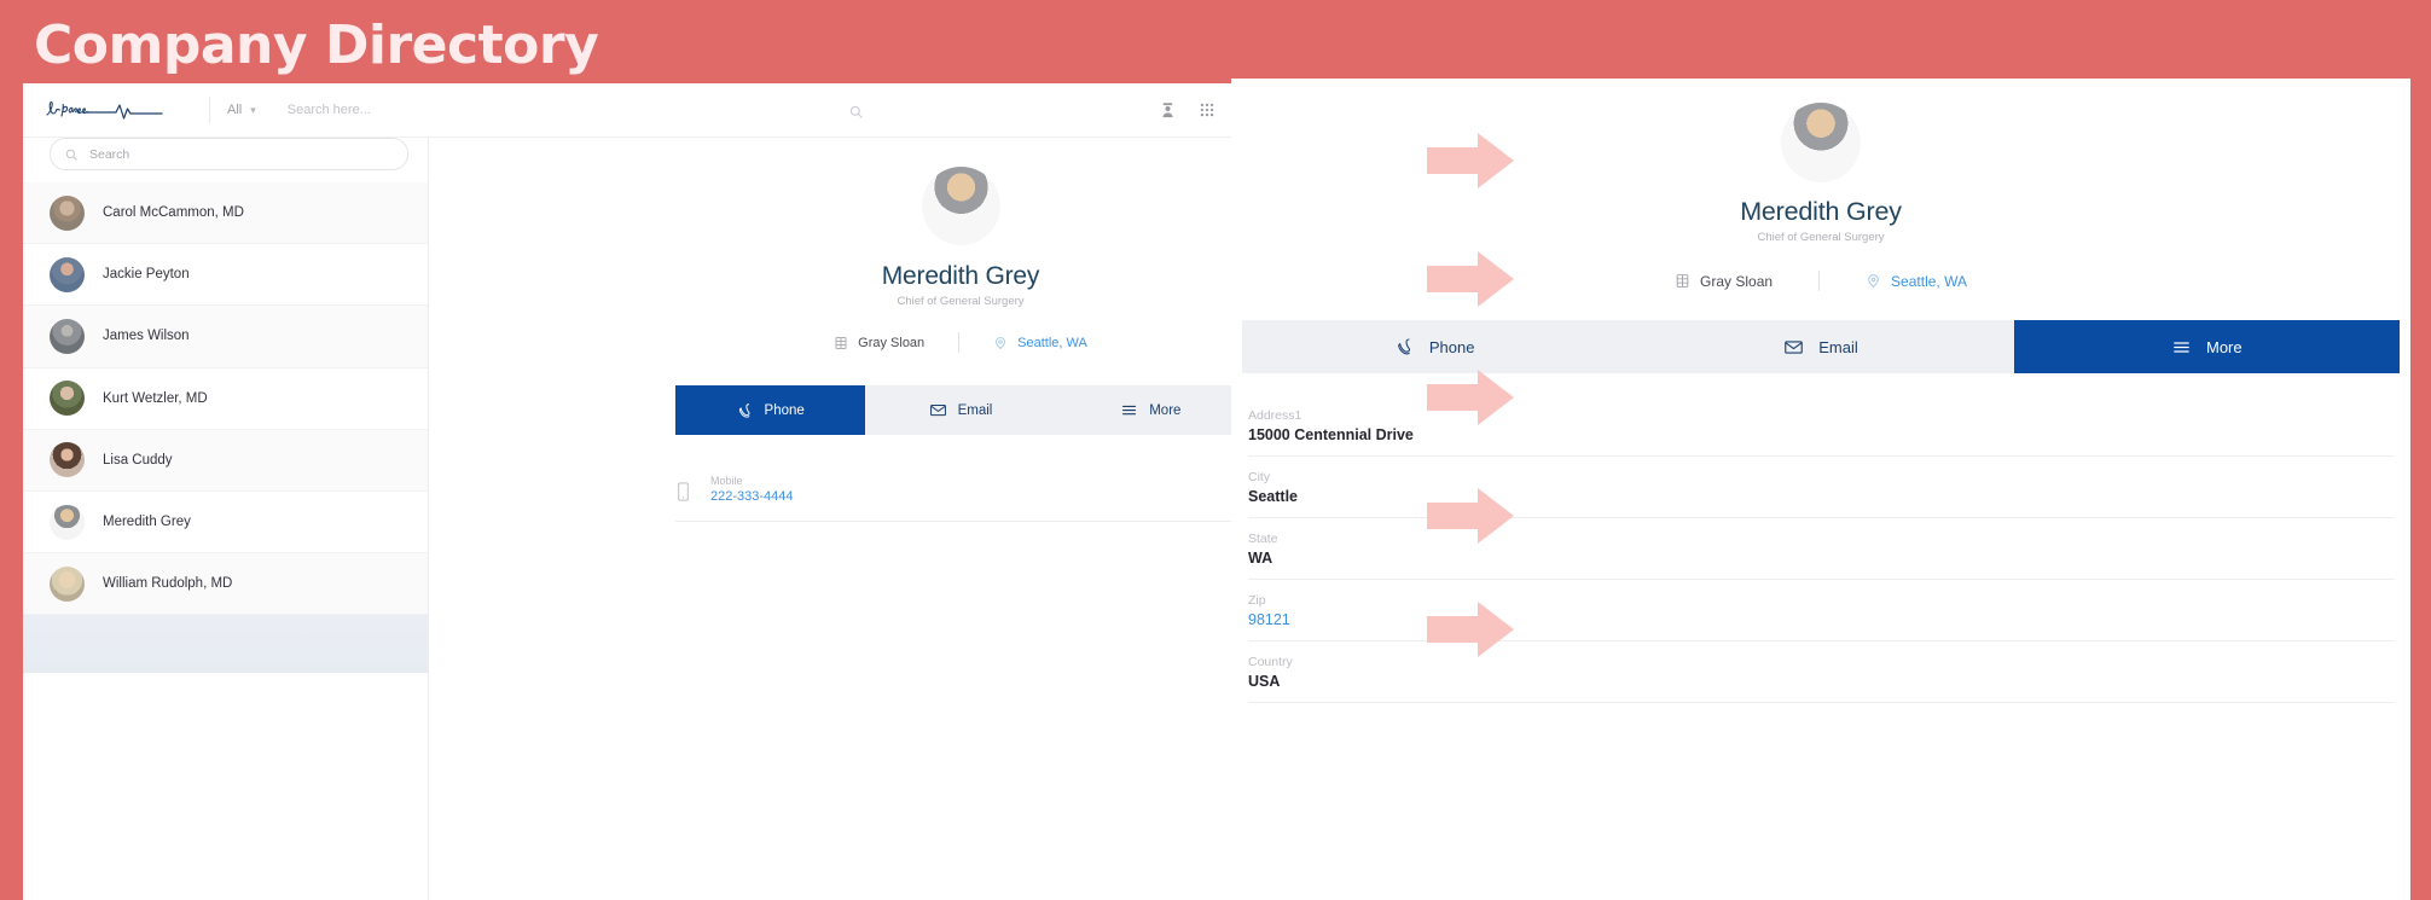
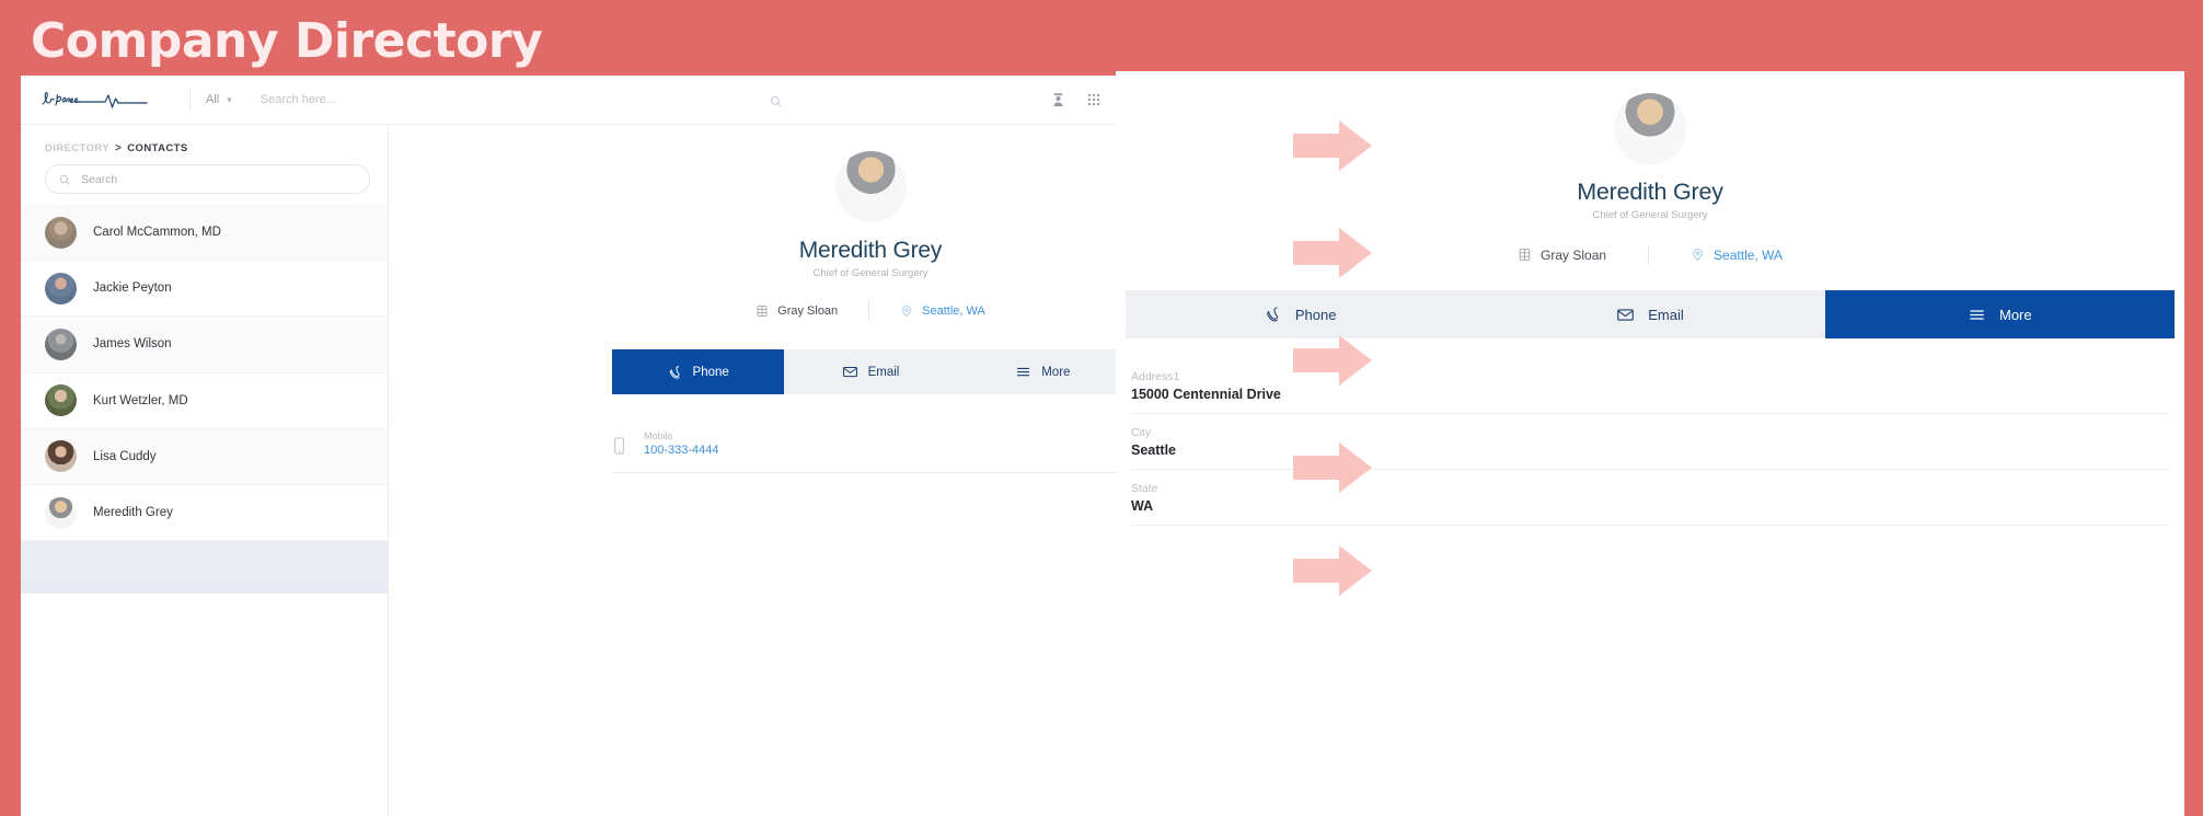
  Company Directory
  All
  ▾
  Search here...
+ DIRECTORY
+ >
+ CONTACTS
  Search
  Carol McCammon, MD
  Jackie Peyton
  James Wilson
  Kurt Wetzler, MD
  Lisa Cuddy
  Meredith Grey
- William Rudolph, MD
  Meredith Grey
  Chief of General Surgery
  Gray Sloan
  Seattle, WA
  Phone
  Email
  More
  Mobile
- 222-333-4444
+ 100-333-4444
  Meredith Grey
  Chief of General Surgery
  Gray Sloan
  Seattle, WA
  Phone
  Email
  More
  Address1
  15000 Centennial Drive
  City
  Seattle
  State
  WA
- Zip
- 98121
- Country
- USA
